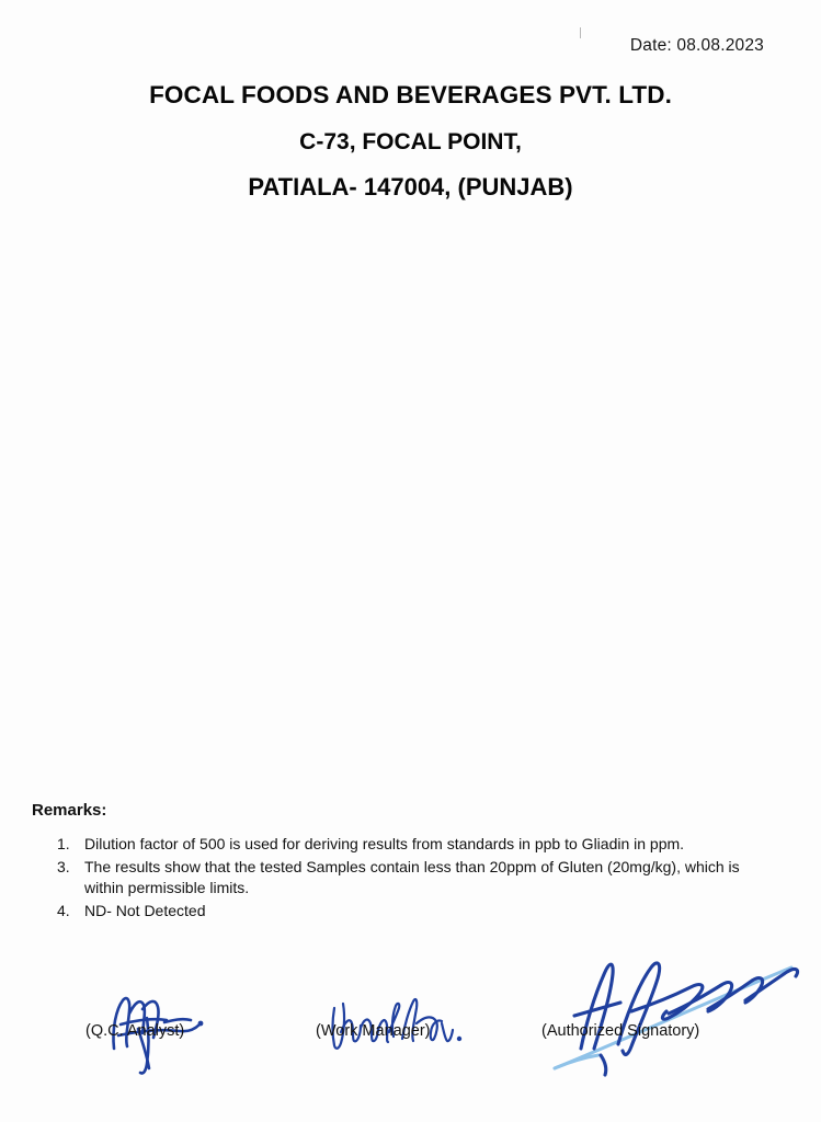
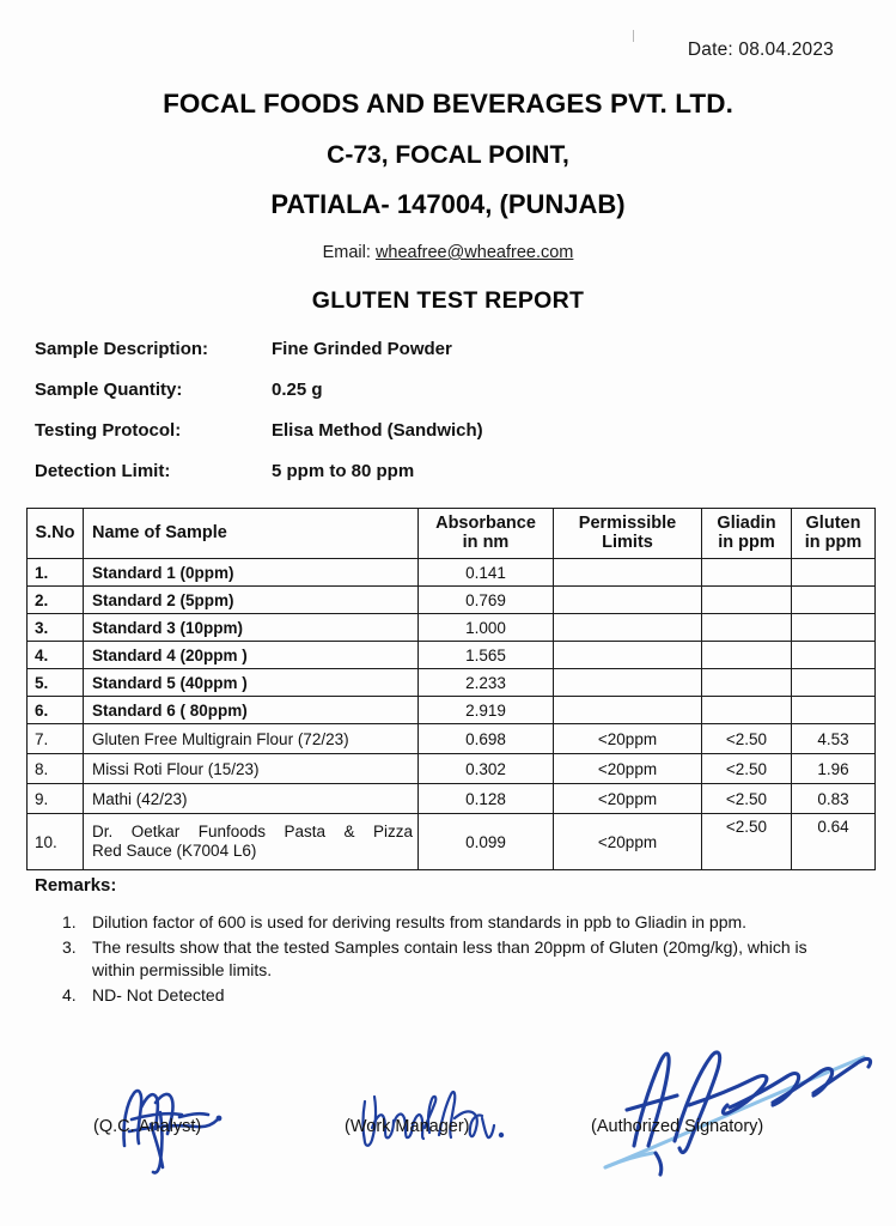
- Date: 08.08.2023
+ Date: 08.04.2023
  FOCAL FOODS AND BEVERAGES PVT. LTD.
  C-73, FOCAL POINT,
  PATIALA- 147004, (PUNJAB)
+ Email: wheafree@wheafree.com
+ GLUTEN TEST REPORT
+ Sample Description:
+ Fine Grinded Powder
+ Sample Quantity:
+ 0.25 g
+ Testing Protocol:
+ Elisa Method (Sandwich)
+ Detection Limit:
+ 5 ppm to 80 ppm
+ S.No	Name of Sample	Absorbance in nm	Permissible Limits	Gliadin in ppm	Gluten in ppm
+ 1.	Standard 1 (0ppm)	0.141
+ 2.	Standard 2 (5ppm)	0.769
+ 3.	Standard 3 (10ppm)	1.000
+ 4.	Standard 4 (20ppm )	1.565
+ 5.	Standard 5 (40ppm )	2.233
+ 6.	Standard 6 ( 80ppm)	2.919
+ 7.	Gluten Free Multigrain Flour (72/23)	0.698	<20ppm	<2.50	4.53
+ 8.	Missi Roti Flour (15/23)	0.302	<20ppm	<2.50	1.96
+ 9.	Mathi (42/23)	0.128	<20ppm	<2.50	0.83
+ 10.	Dr. Oetkar Funfoods Pasta & Pizza Red Sauce (K7004 L6)	0.099	<20ppm	<2.50	0.64
  Remarks:
  1.
- Dilution factor of 500 is used for deriving results from standards in ppb to Gliadin in ppm.
+ Dilution factor of 600 is used for deriving results from standards in ppb to Gliadin in ppm.
  3.
  The results show that the tested Samples contain less than 20ppm of Gluten (20mg/kg), which is within permissible limits.
  4.
  ND- Not Detected
  (Q.C. Analyst)
  (Work Manager)
  (Authorized Signatory)
